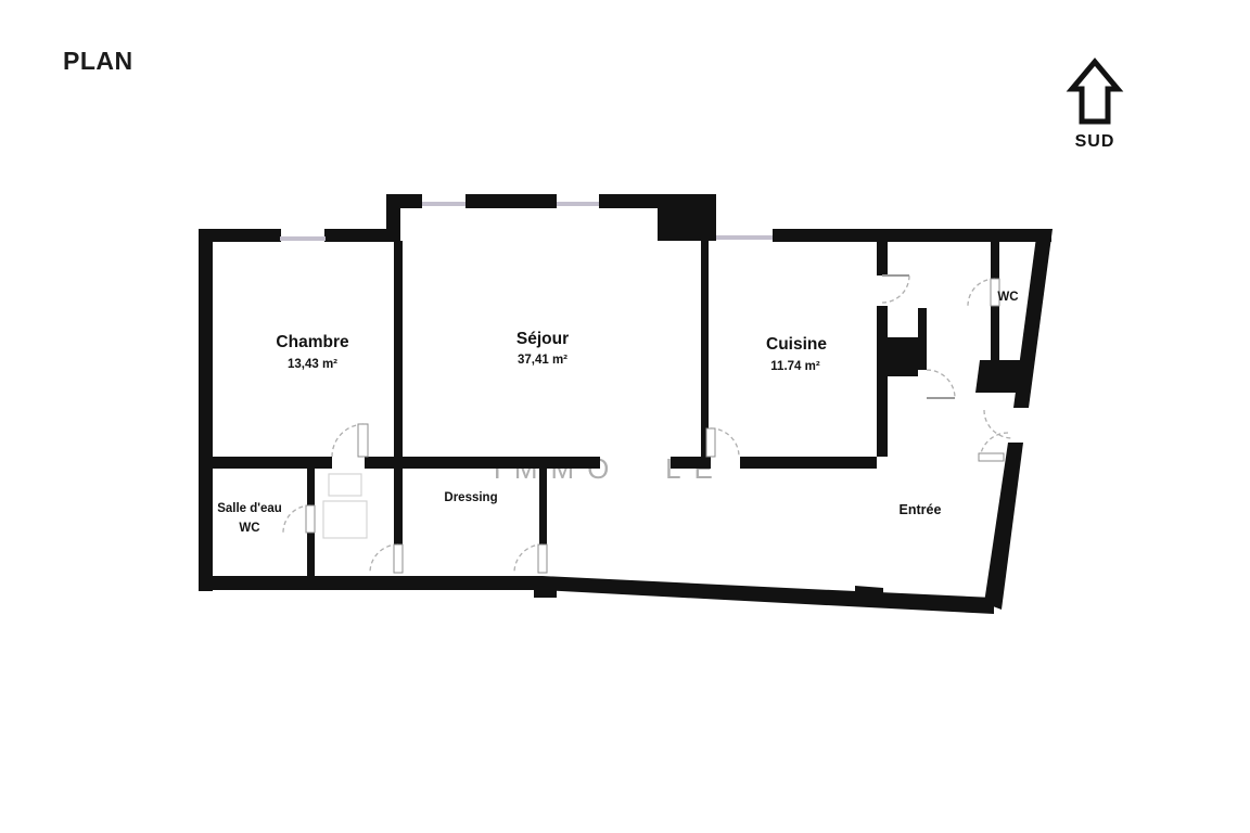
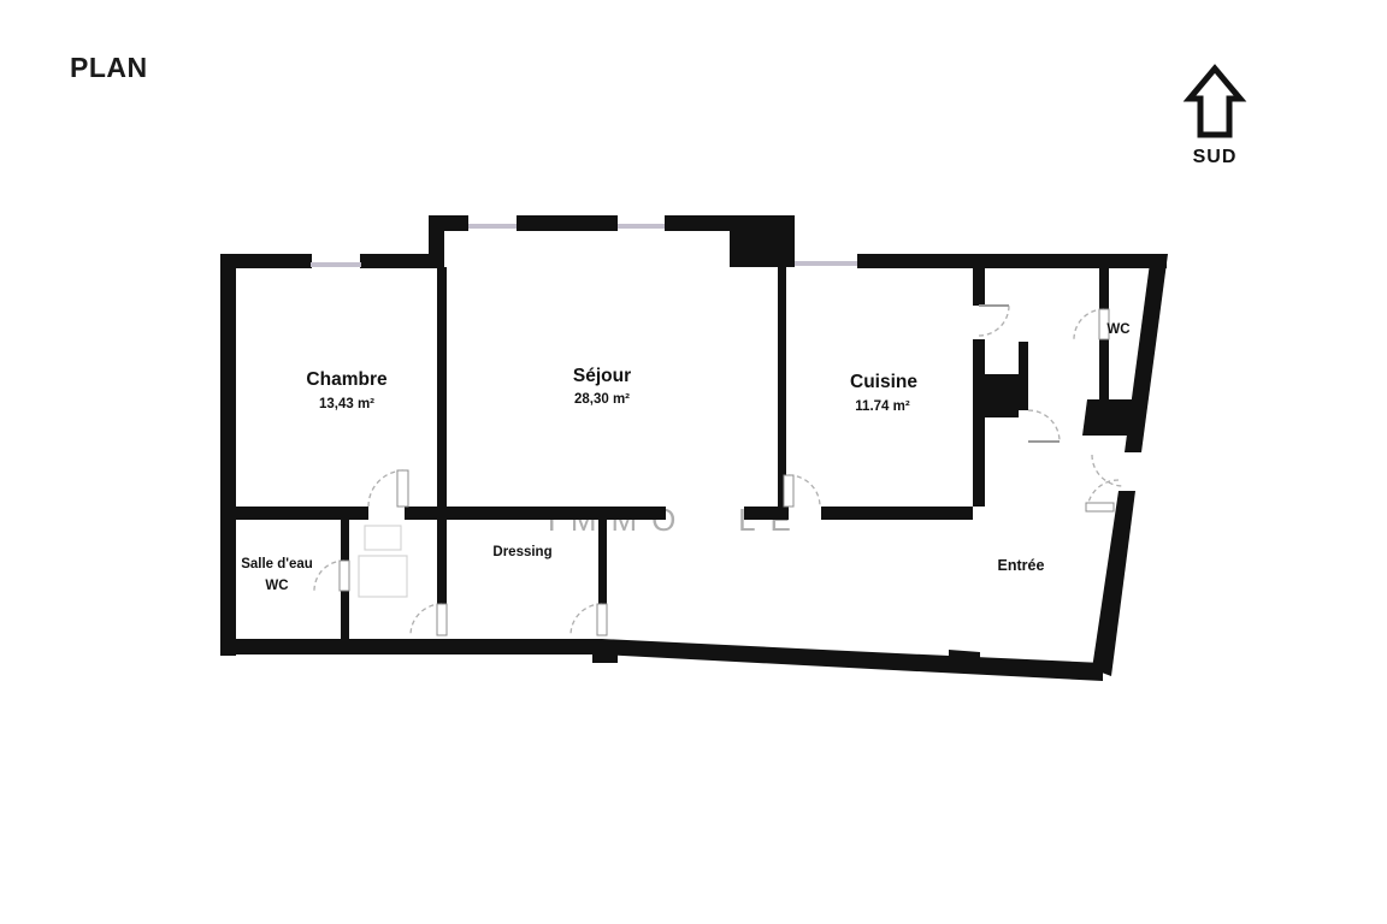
  PLAN
  Chambre
  13,43 m²
  Séjour
- 37,41 m²
+ 28,30 m²
  Cuisine
  11.74 m²
  WC
  Salle d'eau
  WC
  Dressing
  Entrée
  SUD
